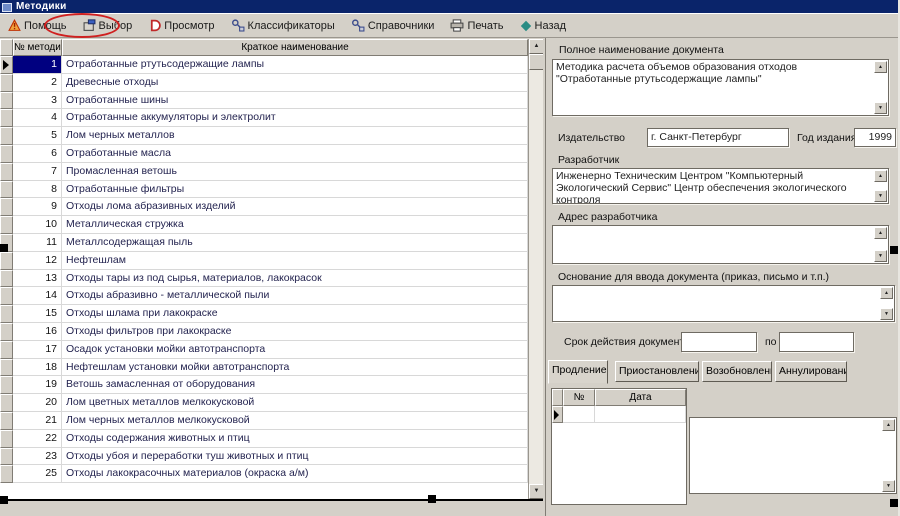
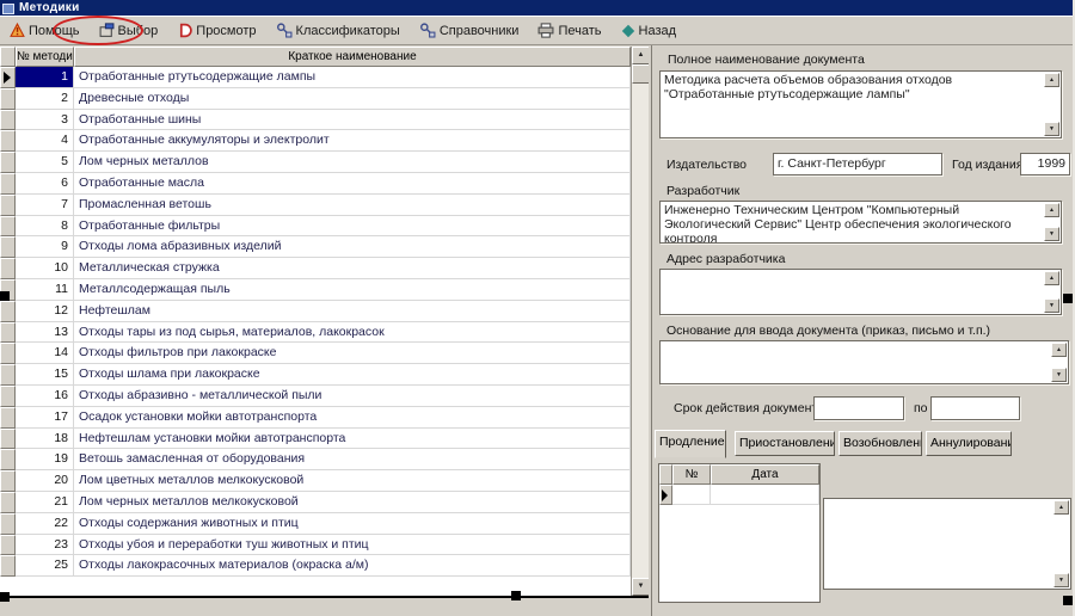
  Методики
  Помощь
  Выбор
  Просмотр
  Классификаторы
  Справочники
  Печать
  Назад
  № методи
  Краткое наименование
  1
  Отработанные ртутьсодержащие лампы
  2
  Древесные отходы
  3
  Отработанные шины
  4
  Отработанные аккумуляторы и электролит
  5
  Лом черных металлов
  6
  Отработанные масла
  7
  Промасленная ветошь
  8
  Отработанные фильтры
  9
  Отходы лома абразивных изделий
  10
  Металлическая стружка
  11
  Металлсодержащая пыль
  12
  Нефтешлам
  13
  Отходы тары из под сырья, материалов, лакокрасок
  14
- Отходы абразивно - металлической пыли
+ Отходы фильтров при лакокраске
  15
  Отходы шлама при лакокраске
  16
- Отходы фильтров при лакокраске
+ Отходы абразивно - металлической пыли
  17
  Осадок установки мойки автотранспорта
  18
  Нефтешлам установки мойки автотранспорта
  19
  Ветошь замасленная от оборудования
  20
  Лом цветных металлов мелкокусковой
  21
  Лом черных металлов мелкокусковой
  22
  Отходы содержания животных и птиц
  23
  Отходы убоя и переработки туш животных и птиц
  25
  Отходы лакокрасочных материалов (окраска а/м)
  Полное наименование документа
  Методика расчета объемов образования отходов "Отработанные ртутьсодержащие лампы"
  Издательство
  г. Санкт-Петербург
  Год издани
  1999
  Разработчик
  Инженерно Техническим Центром "Компьютерный Экологический Сервис" Центр обеспечения экологического контроля
  Адрес разработчика
  Основание для ввода документа (приказ, письмо и т.п.)
  Срок действия докумен
  по
  Продление
  Приостановлени
  Возобновлен
  Аннулировани
  №
  Дата
